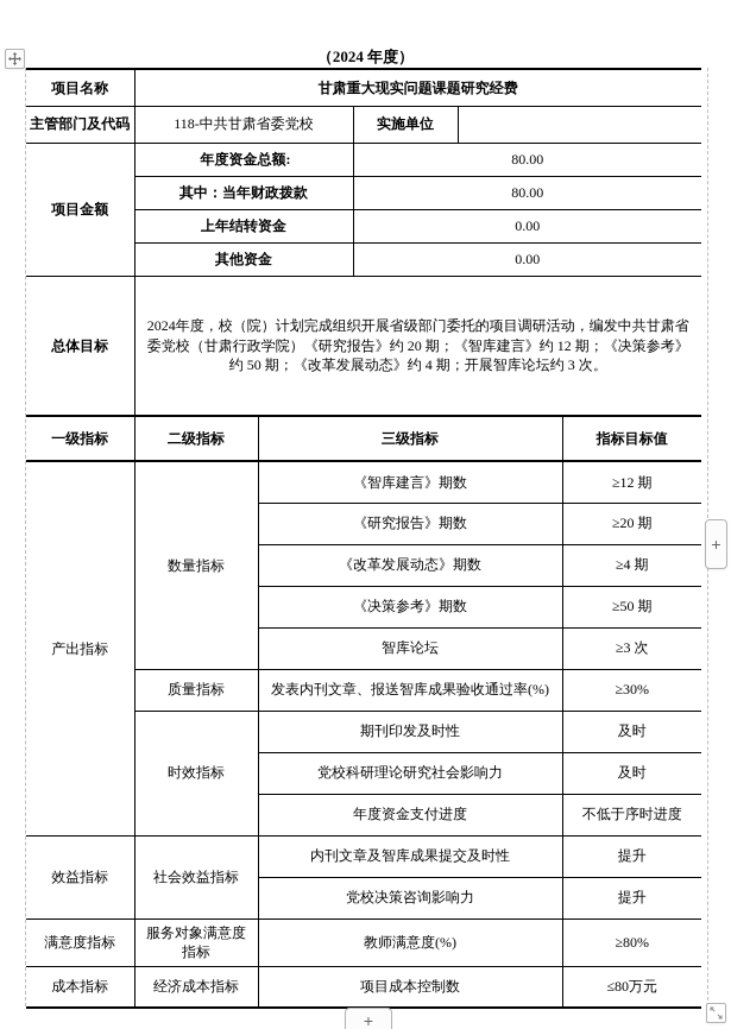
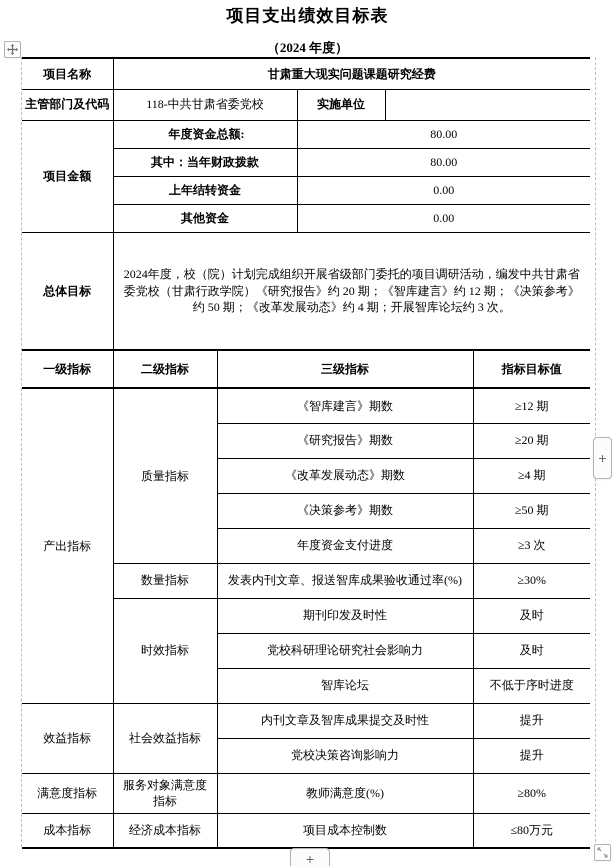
+ 项目支出绩效目标表
  （2024 年度）
  项目名称	甘肃重大现实问题课题研究经费
  主管部门及代码	118-中共甘肃省委党校	实施单位
  项目金额	年度资金总额:	80.00
  其中：当年财政拨款	80.00
  上年结转资金	0.00
  其他资金	0.00
  总体目标	2024年度，校（院）计划完成组织开展省级部门委托的项目调研活动，编发中共甘肃省委党校（甘肃行政学院）《研究报告》约 20 期；《智库建言》约 12 期；《决策参考》约 50 期；《改革发展动态》约 4 期；开展智库论坛约 3 次。
  一级指标	二级指标	三级指标	指标目标值
- 产出指标	数量指标	《智库建言》期数	≥12 期
+ 产出指标	质量指标	《智库建言》期数	≥12 期
  《研究报告》期数	≥20 期
  《改革发展动态》期数	≥4 期
  《决策参考》期数	≥50 期
- 智库论坛	≥3 次
+ 年度资金支付进度	≥3 次
- 质量指标	发表内刊文章、报送智库成果验收通过率(%)	≥30%
+ 数量指标	发表内刊文章、报送智库成果验收通过率(%)	≥30%
  时效指标	期刊印发及时性	及时
  党校科研理论研究社会影响力	及时
- 年度资金支付进度	不低于序时进度
+ 智库论坛	不低于序时进度
  效益指标	社会效益指标	内刊文章及智库成果提交及时性	提升
  党校决策咨询影响力	提升
  满意度指标	服务对象满意度指标	教师满意度(%)	≥80%
  成本指标	经济成本指标	项目成本控制数	≤80万元
  +
  +
